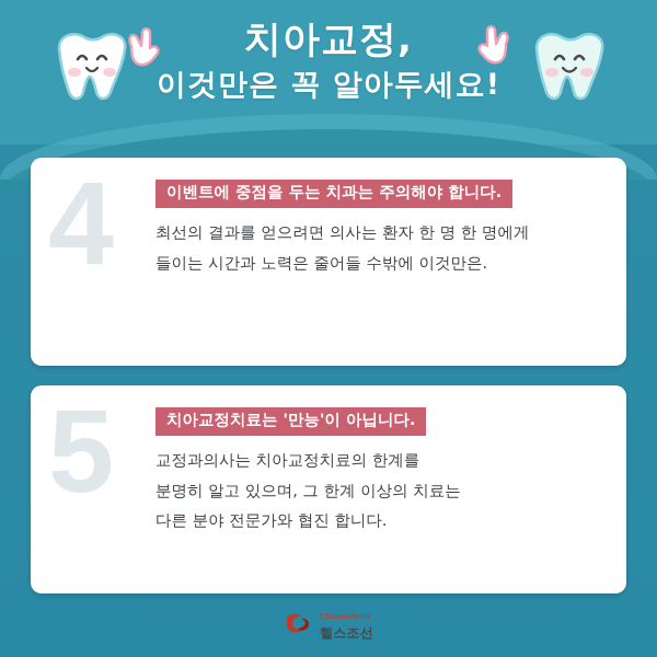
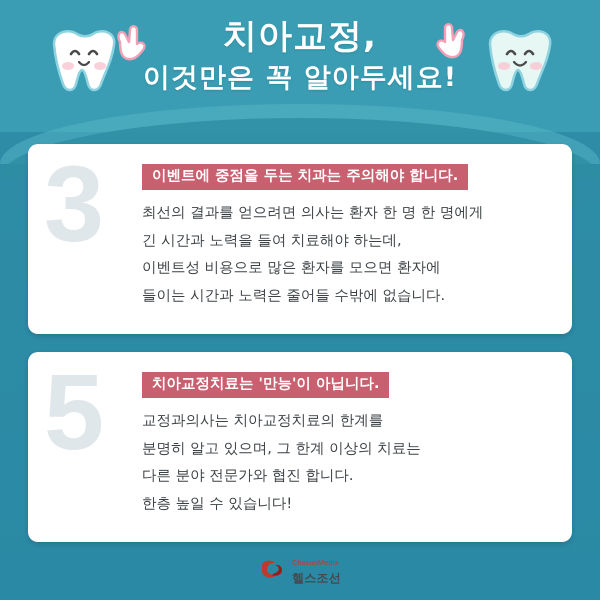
  치아교정,
  이것만은 꼭 알아두세요!
- 4
+ 3
  이벤트에 중점을 두는 치과는 주의해야 합니다.
  최선의 결과를 얻으려면 의사는 환자 한 명 한 명에게
+ 긴 시간과 노력을 들여 치료해야 하는데,
+ 이벤트성 비용으로 많은 환자를 모으면 환자에
- 들이는 시간과 노력은 줄어들 수밖에 이것만은.
+ 들이는 시간과 노력은 줄어들 수밖에 없습니다.
  5
  치아교정치료는 '만능'이 아닙니다.
  교정과의사는 치아교정치료의 한계를
  분명히 알고 있으며, 그 한계 이상의 치료는
  다른 분야 전문가와 협진 합니다.
+ 한층 높일 수 있습니다!
  헬스조선
